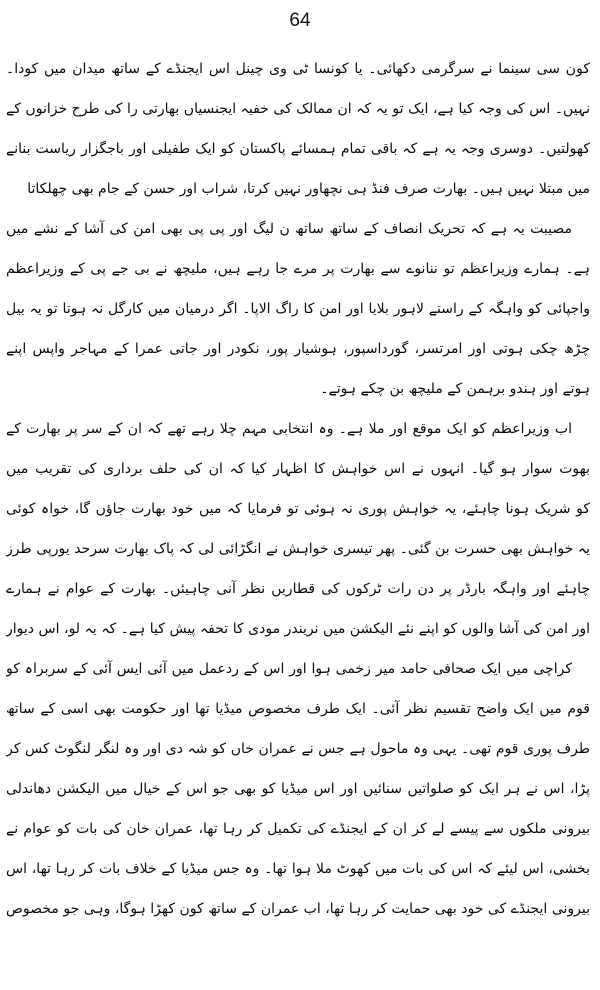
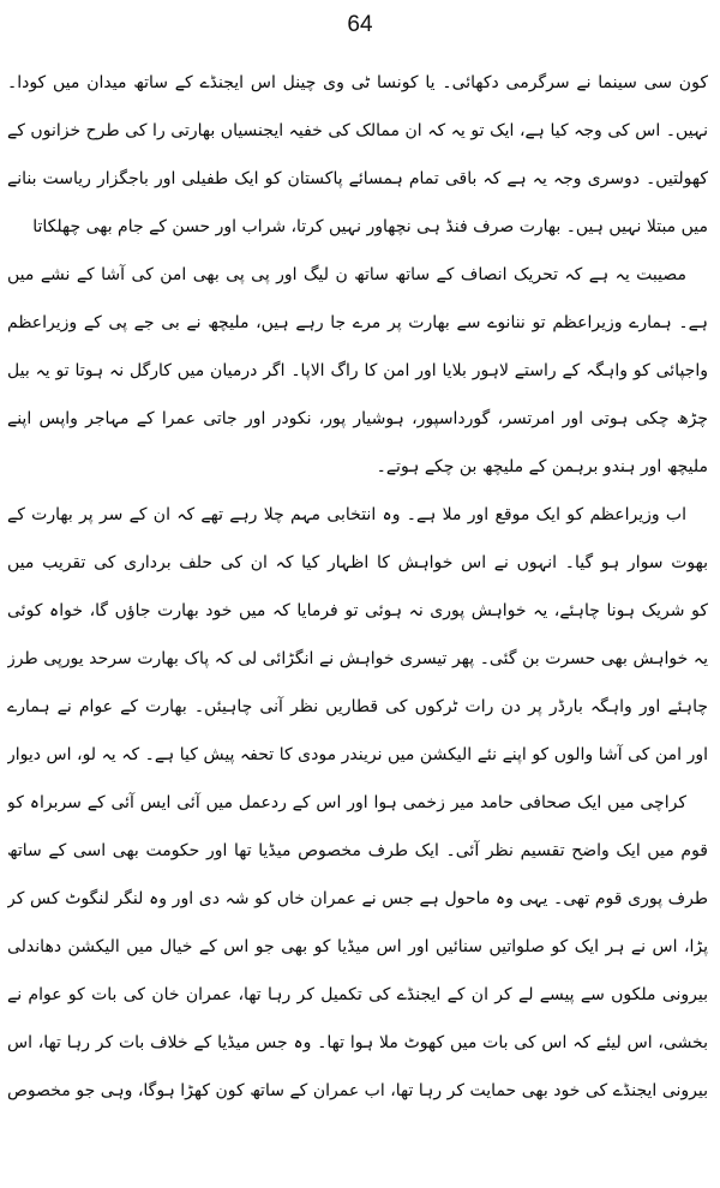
  64
  کون سی سینما نے سرگرمی دکھائی۔ یا کونسا ٹی وی چینل اس ایجنڈے کے ساتھ میدان میں کودا۔
  نہیں۔ اس کی وجہ کیا ہے، ایک تو یہ کہ ان ممالک کی خفیہ ایجنسیاں بھارتی را کی طرح خزانوں کے
  کھولتیں۔ دوسری وجہ یہ ہے کہ باقی تمام ہمسائے پاکستان کو ایک طفیلی اور باجگزار ریاست بنانے
  میں مبتلا نہیں ہیں۔ بھارت صرف فنڈ ہی نچھاور نہیں کرتا، شراب اور حسن کے جام بھی چھلکاتا
  مصیبت یہ ہے کہ تحریک انصاف کے ساتھ ساتھ ن لیگ اور پی پی بھی امن کی آشا کے نشے میں
  ہے۔ ہمارے وزیراعظم تو ننانوے سے بھارت پر مرے جا رہے ہیں، ملیچھ نے بی جے پی کے وزیراعظم
  واجپائی کو واہگہ کے راستے لاہور بلایا اور امن کا راگ الاپا۔ اگر درمیان میں کارگل نہ ہوتا تو یہ بیل
  چڑھ چکی ہوتی اور امرتسر، گورداسپور، ہوشیار پور، نکودر اور جاتی عمرا کے مہاجر واپس اپنے
- ہوتے اور ہندو برہمن کے ملیچھ بن چکے ہوتے۔
+ ملیچھ اور ہندو برہمن کے ملیچھ بن چکے ہوتے۔
  اب وزیراعظم کو ایک موقع اور ملا ہے۔ وہ انتخابی مہم چلا رہے تھے کہ ان کے سر پر بھارت کے
  بھوت سوار ہو گیا۔ انہوں نے اس خواہش کا اظہار کیا کہ ان کی حلف برداری کی تقریب میں
  کو شریک ہونا چاہئے، یہ خواہش پوری نہ ہوئی تو فرمایا کہ میں خود بھارت جاؤں گا، خواہ کوئی
  یہ خواہش بھی حسرت بن گئی۔ پھر تیسری خواہش نے انگڑائی لی کہ پاک بھارت سرحد یورپی طرز
  چاہئے اور واہگہ بارڈر پر دن رات ٹرکوں کی قطاریں نظر آنی چاہیئں۔ بھارت کے عوام نے ہمارے
  اور امن کی آشا والوں کو اپنے نئے الیکشن میں نریندر مودی کا تحفہ پیش کیا ہے۔ کہ یہ لو، اس دیوار
  کراچی میں ایک صحافی حامد میر زخمی ہوا اور اس کے ردعمل میں آئی ایس آئی کے سربراہ کو
  قوم میں ایک واضح تقسیم نظر آئی۔ ایک طرف مخصوص میڈیا تھا اور حکومت بھی اسی کے ساتھ
  طرف پوری قوم تھی۔ یہی وہ ماحول ہے جس نے عمران خاں کو شہ دی اور وہ لنگر لنگوٹ کس کر
  پڑا، اس نے ہر ایک کو صلواتیں سنائیں اور اس میڈیا کو بھی جو اس کے خیال میں الیکشن دھاندلی
  بیرونی ملکوں سے پیسے لے کر ان کے ایجنڈے کی تکمیل کر رہا تھا، عمران خان کی بات کو عوام نے
  بخشی، اس لیئے کہ اس کی بات میں کھوٹ ملا ہوا تھا۔ وہ جس میڈیا کے خلاف بات کر رہا تھا، اس
  بیرونی ایجنڈے کی خود بھی حمایت کر رہا تھا، اب عمران کے ساتھ کون کھڑا ہوگا، وہی جو مخصوص
